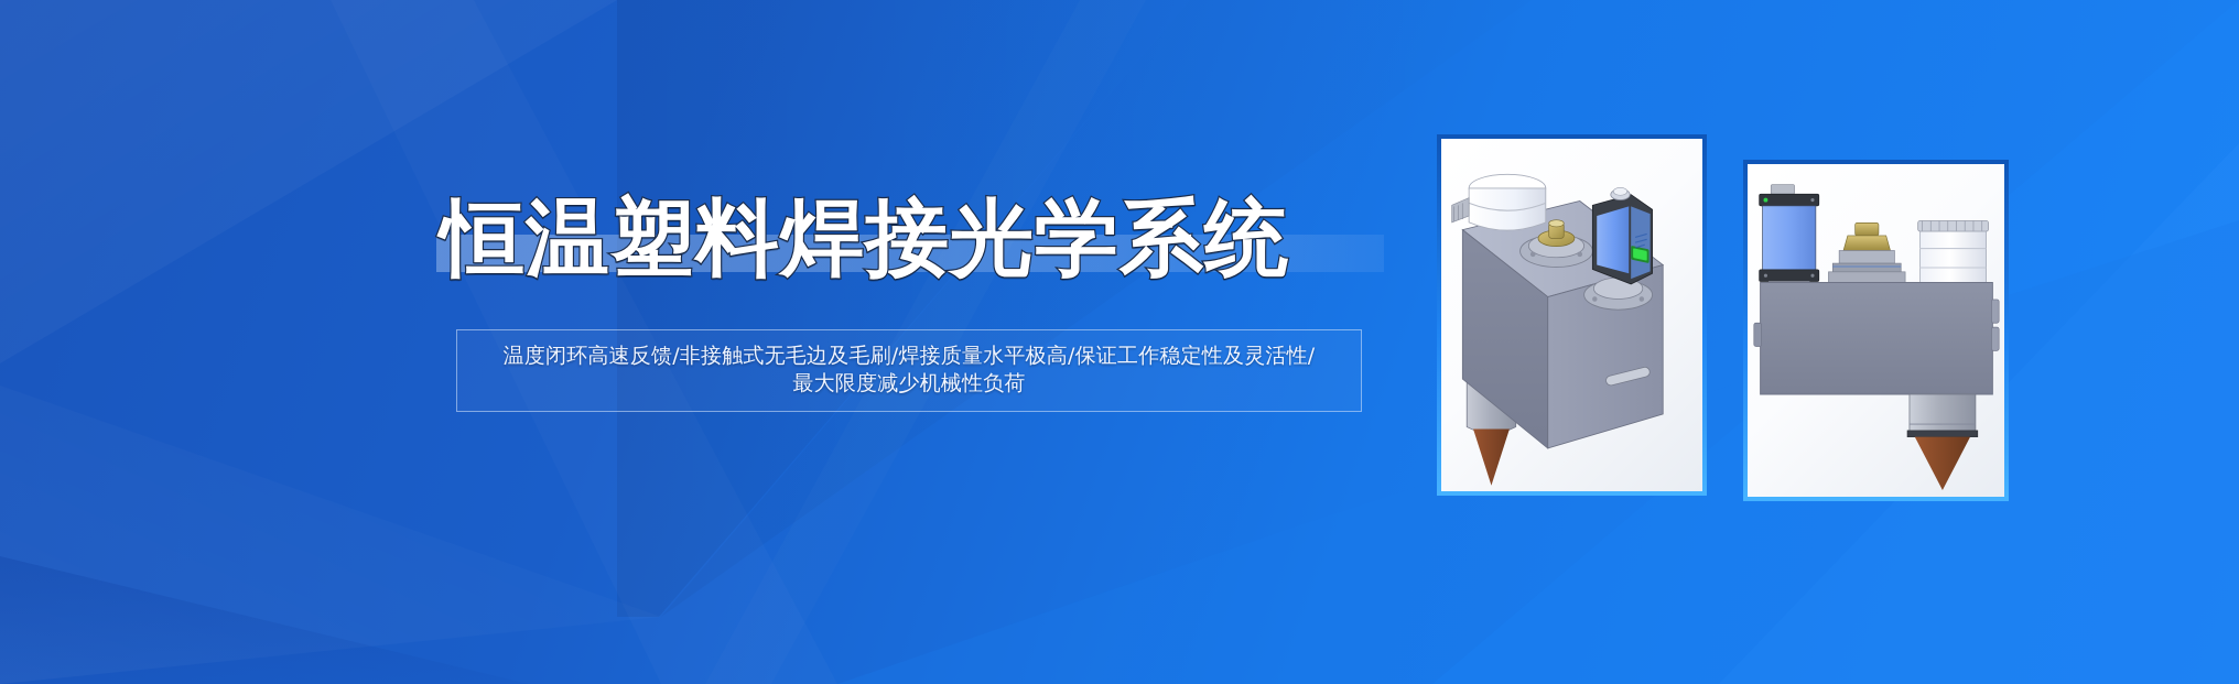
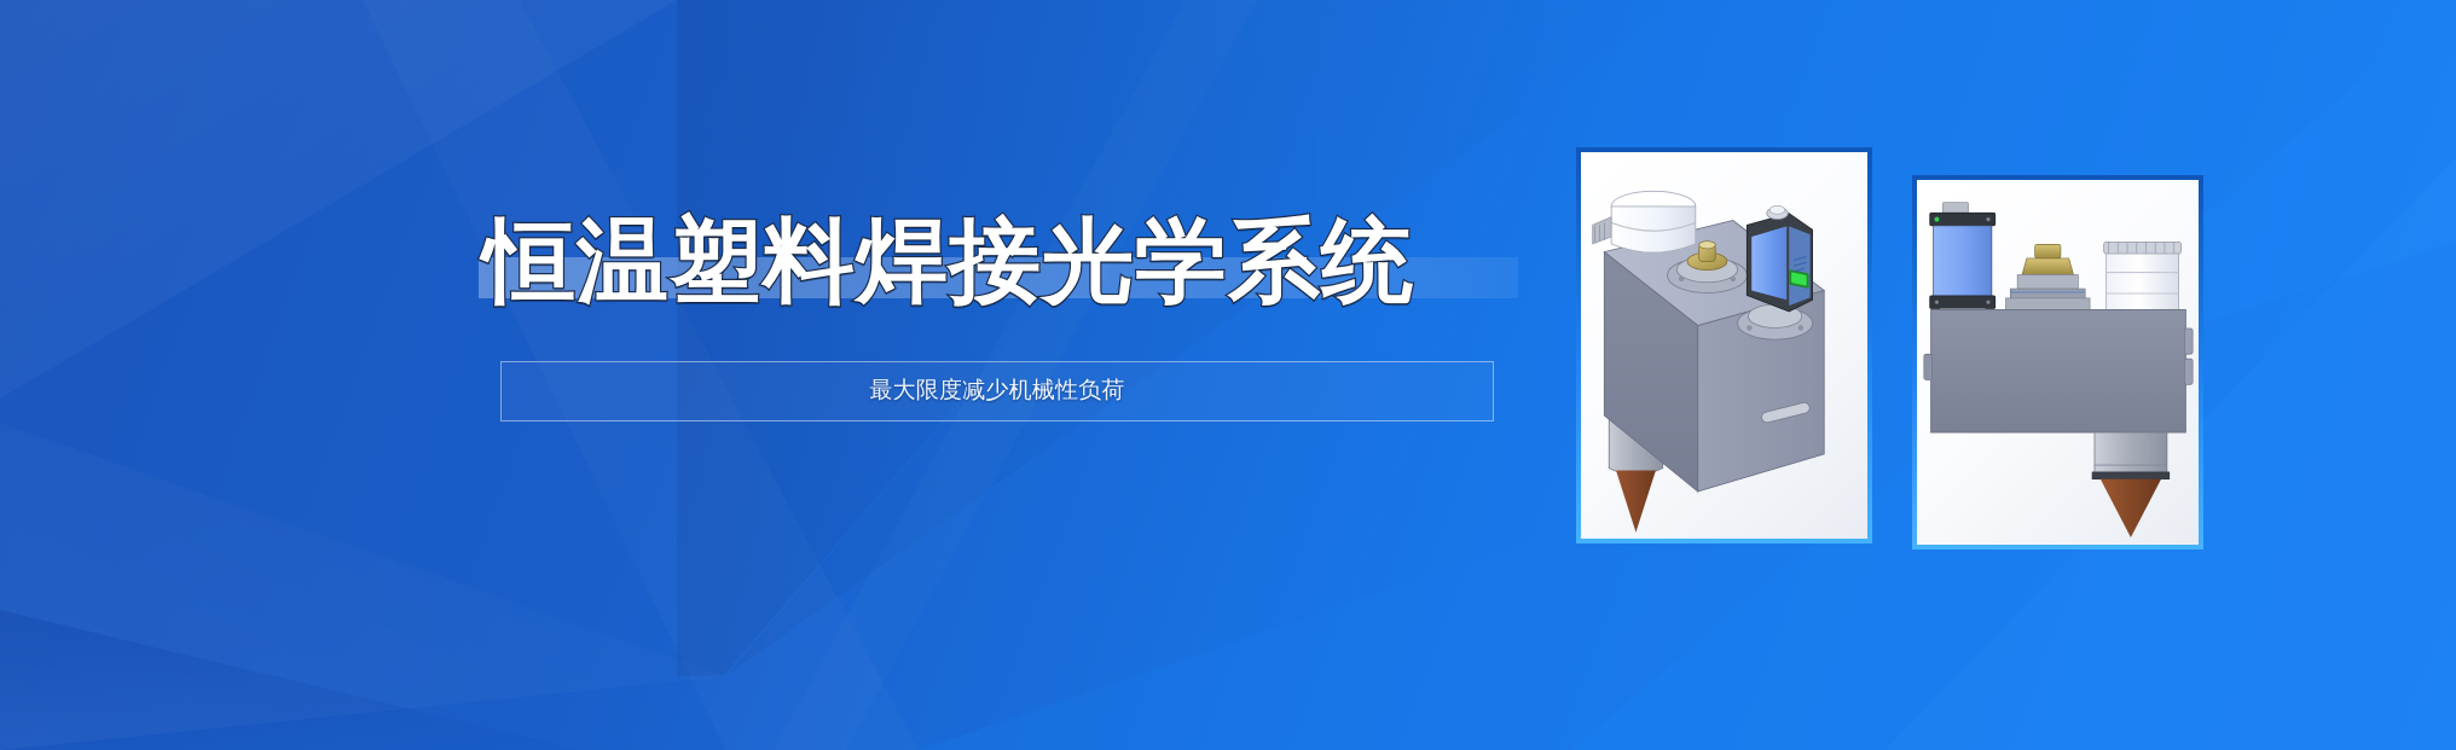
  恒温塑料焊接光学系统
- 温度闭环高速反馈/非接触式无毛边及毛刷/焊接质量水平极高/保证工作稳定性及灵活性/
  最大限度减少机械性负荷
